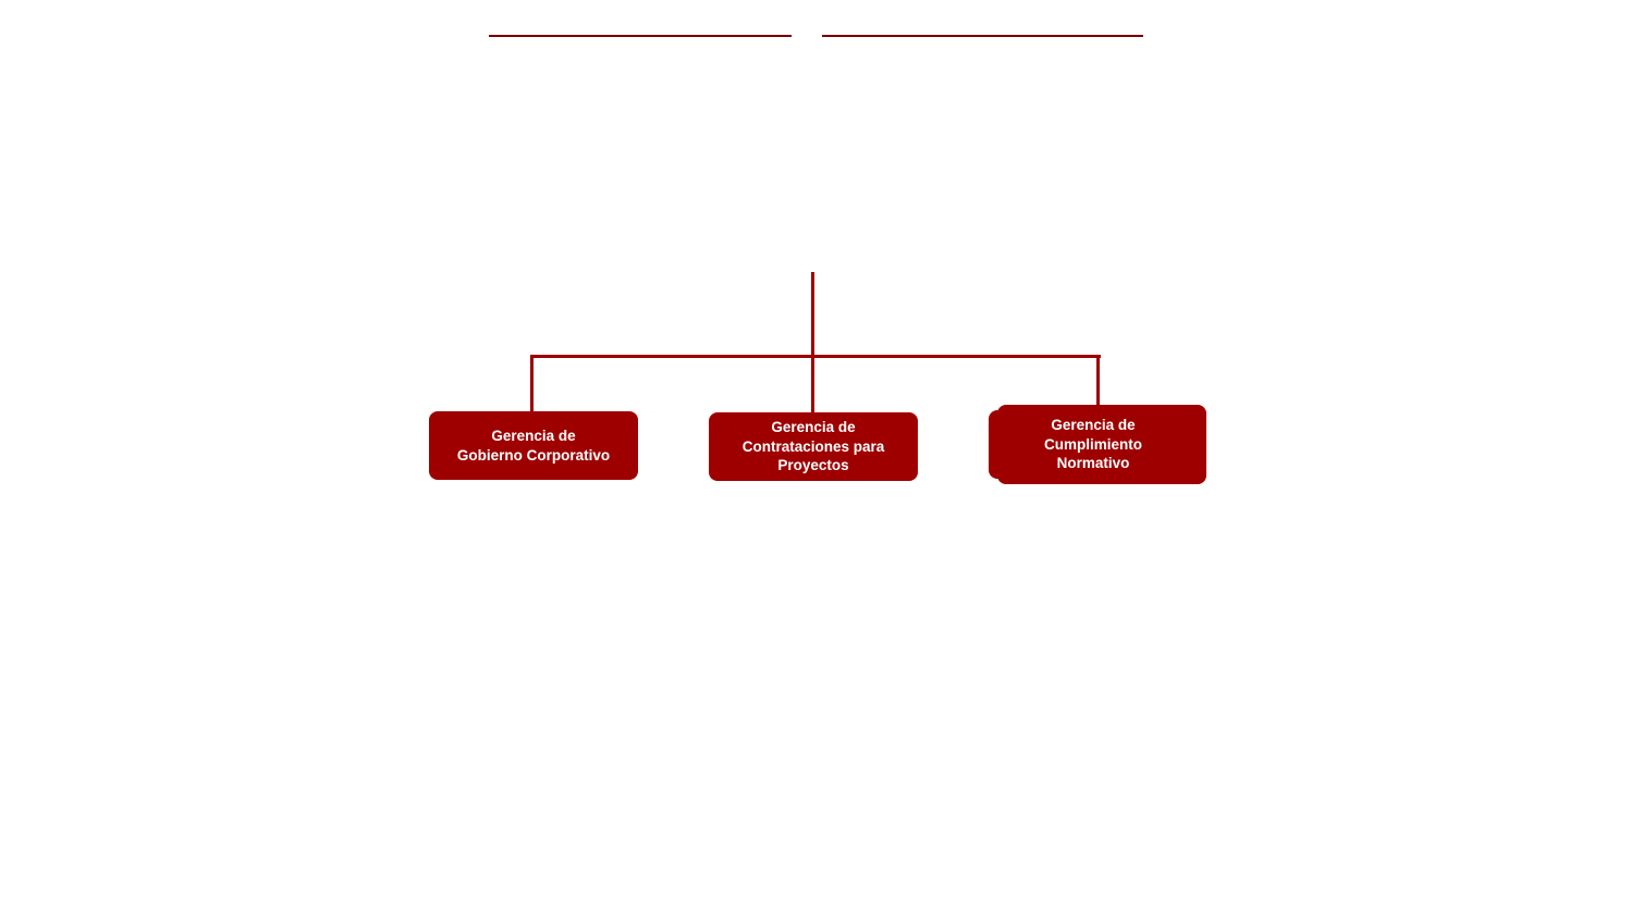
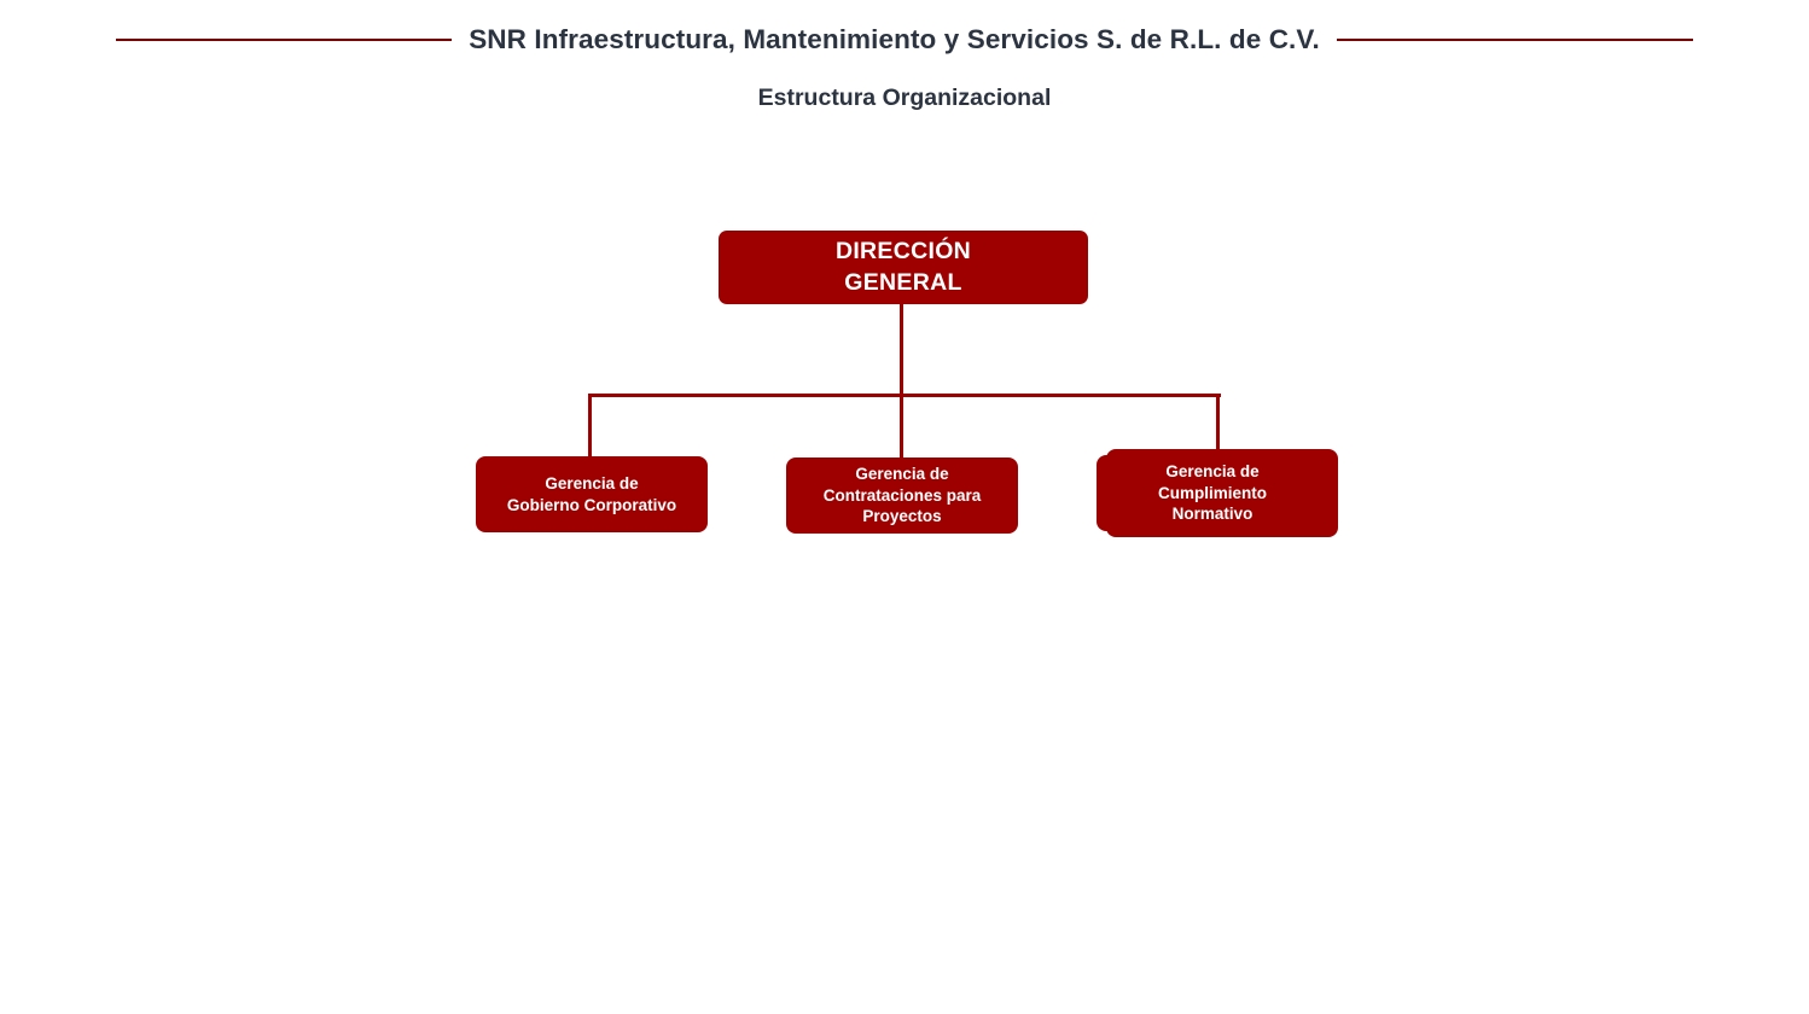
+ SNR Infraestructura, Mantenimiento y Servicios S. de R.L. de C.V.
+ Estructura Organizacional
+ DIRECCIÓN
+ GENERAL
  Gerencia de
  Gobierno Corporativo
  Gerencia de
  Contrataciones para
  Proyectos
  Gerencia de
  Cumplimiento
  Normativo
